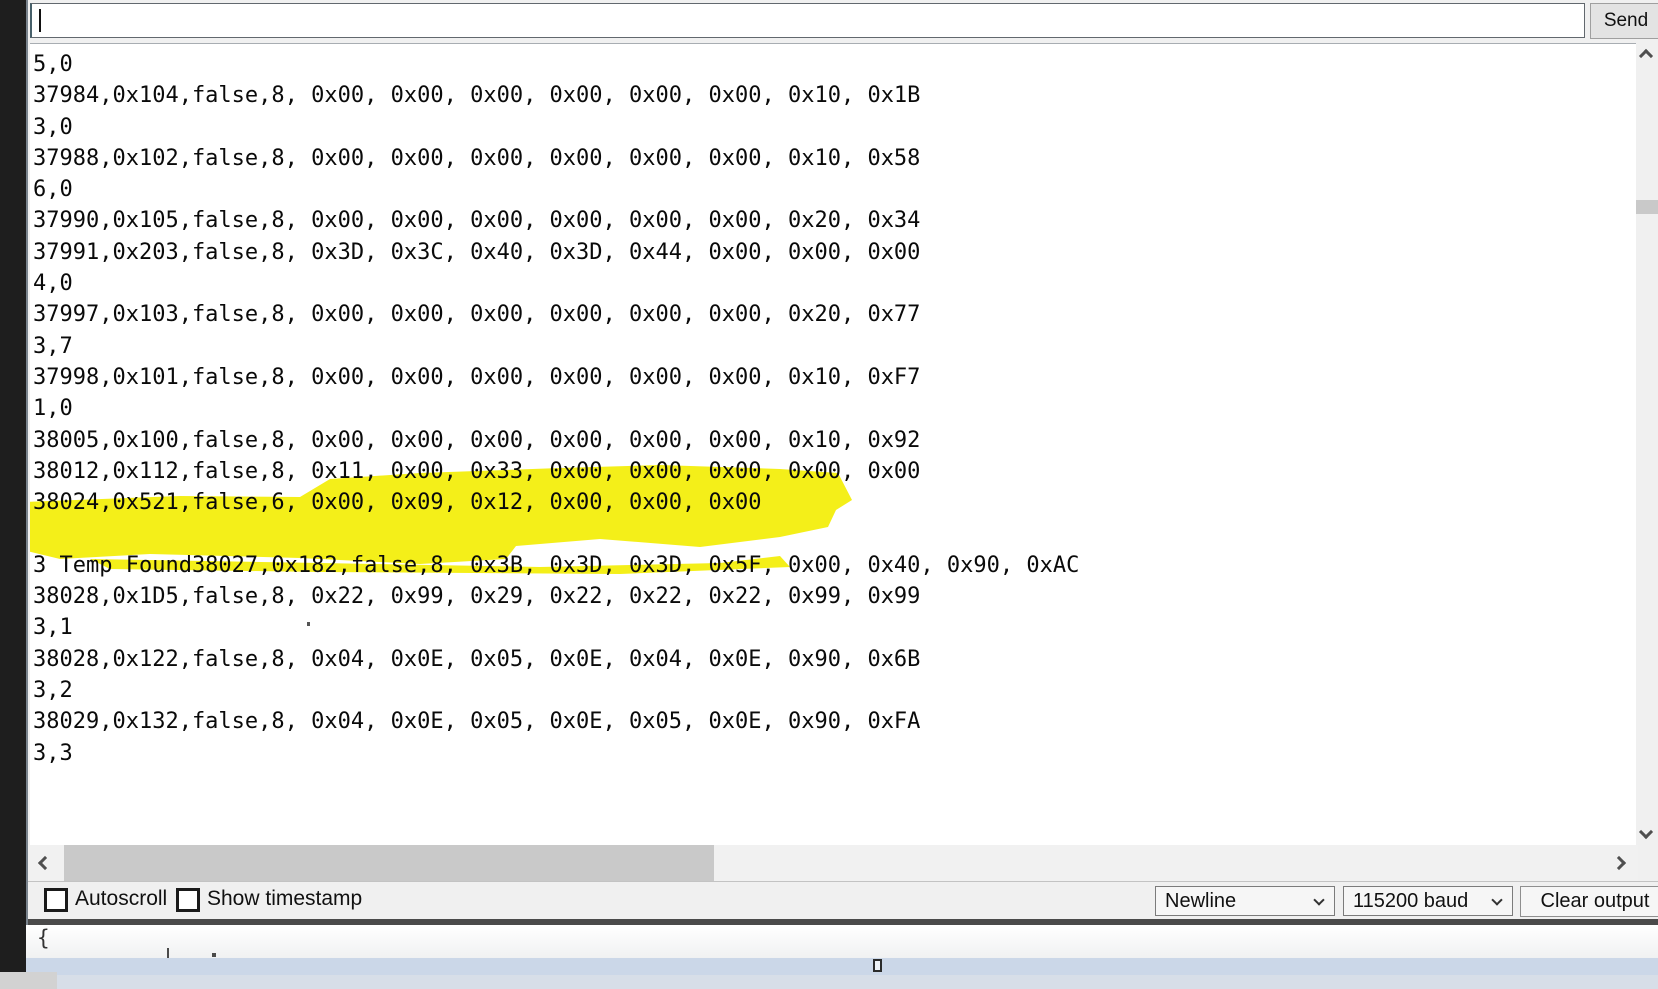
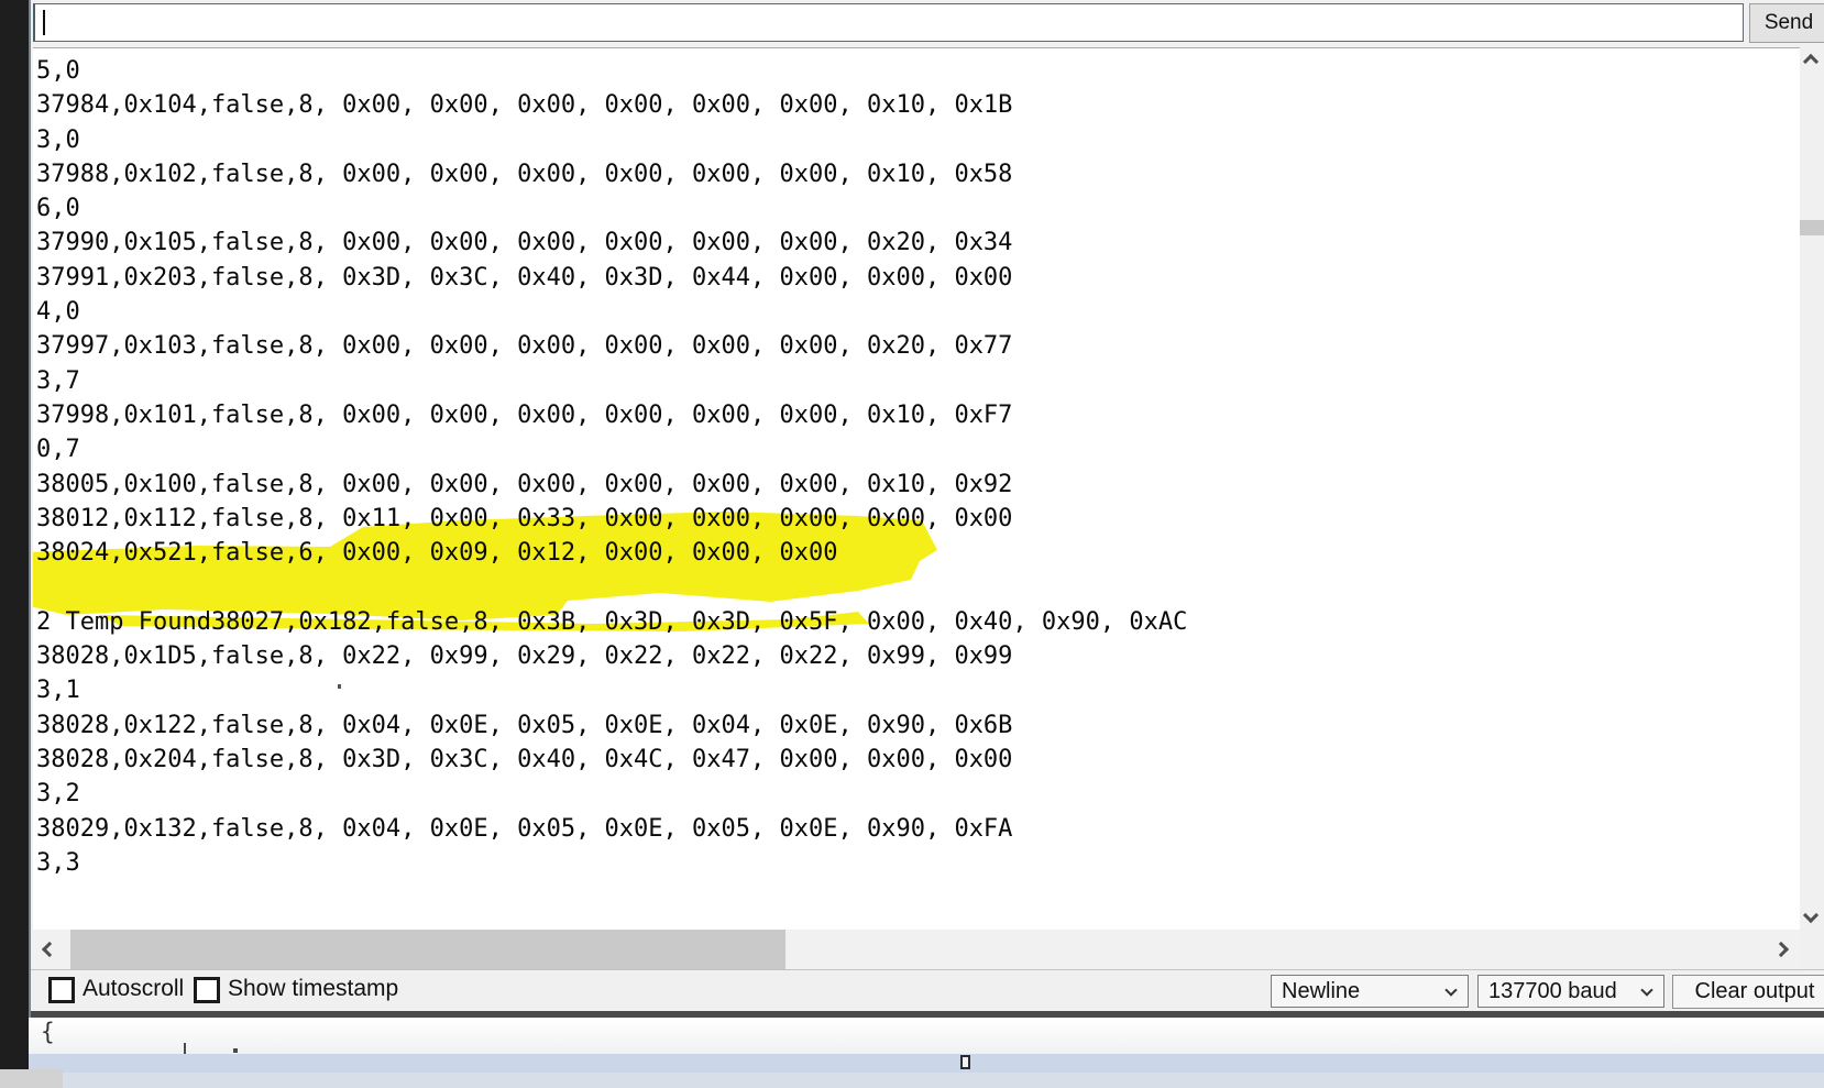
  Send
  5,0
  37984,0x104,false,8, 0x00, 0x00, 0x00, 0x00, 0x00, 0x00, 0x10, 0x1B
  3,0
  37988,0x102,false,8, 0x00, 0x00, 0x00, 0x00, 0x00, 0x00, 0x10, 0x58
  6,0
  37990,0x105,false,8, 0x00, 0x00, 0x00, 0x00, 0x00, 0x00, 0x20, 0x34
  37991,0x203,false,8, 0x3D, 0x3C, 0x40, 0x3D, 0x44, 0x00, 0x00, 0x00
  4,0
  37997,0x103,false,8, 0x00, 0x00, 0x00, 0x00, 0x00, 0x00, 0x20, 0x77
  3,7
  37998,0x101,false,8, 0x00, 0x00, 0x00, 0x00, 0x00, 0x00, 0x10, 0xF7
- 1,0
+ 0,7
  38005,0x100,false,8, 0x00, 0x00, 0x00, 0x00, 0x00, 0x00, 0x10, 0x92
  38012,0x112,false,8, 0x11, 0x00, 0x33, 0x00, 0x00, 0x00, 0x00, 0x00
  38024,0x521,false,6, 0x00, 0x09, 0x12, 0x00, 0x00, 0x00
- 3 Temp Found38027,0x182,false,8, 0x3B, 0x3D, 0x3D, 0x5F, 0x00, 0x40, 0x90, 0xAC
+ 2 Temp Found38027,0x182,false,8, 0x3B, 0x3D, 0x3D, 0x5F, 0x00, 0x40, 0x90, 0xAC
  38028,0x1D5,false,8, 0x22, 0x99, 0x29, 0x22, 0x22, 0x22, 0x99, 0x99
  3,1
  38028,0x122,false,8, 0x04, 0x0E, 0x05, 0x0E, 0x04, 0x0E, 0x90, 0x6B
+ 38028,0x204,false,8, 0x3D, 0x3C, 0x40, 0x4C, 0x47, 0x00, 0x00, 0x00
  3,2
  38029,0x132,false,8, 0x04, 0x0E, 0x05, 0x0E, 0x05, 0x0E, 0x90, 0xFA
  3,3
  Autoscroll
  Show timestamp
  Newline
- 115200 baud
+ 137700 baud
  Clear output
  {
